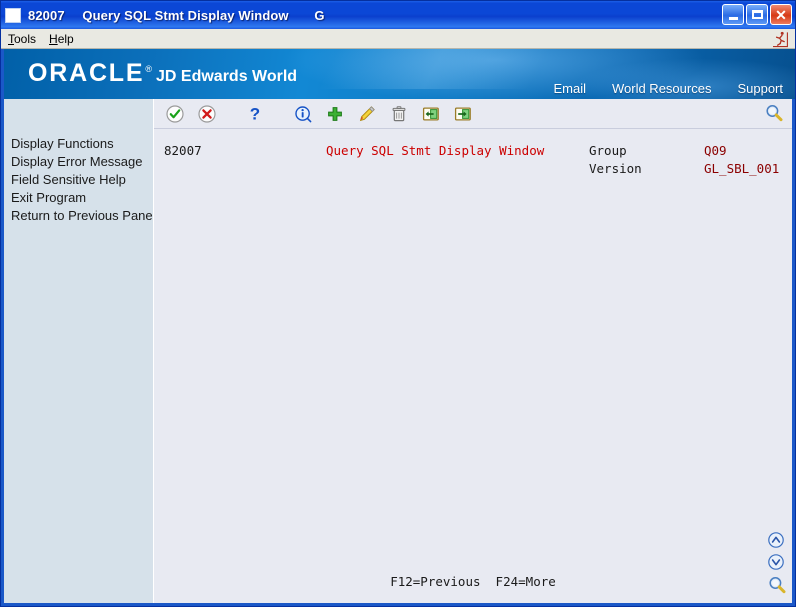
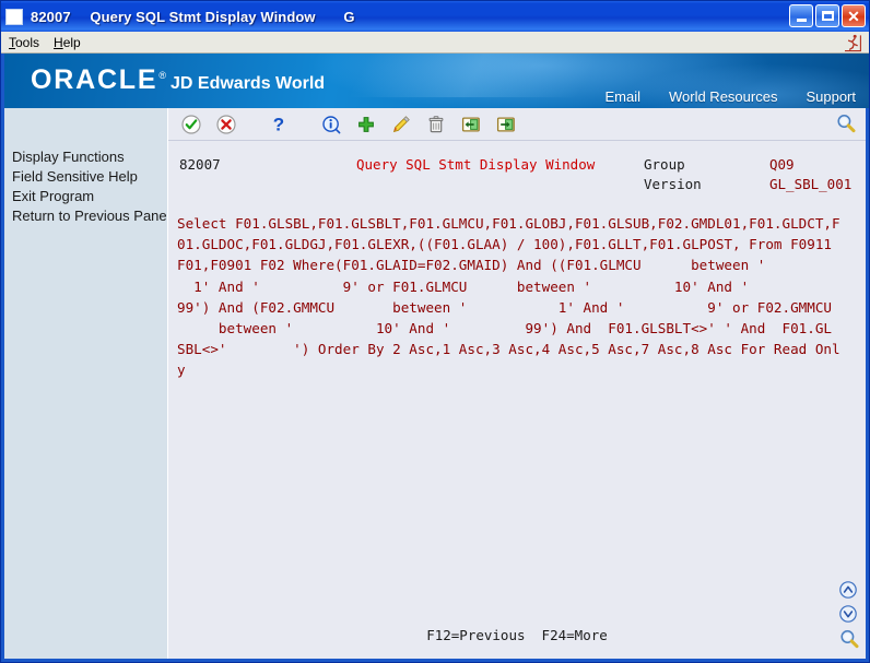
  82007 Query SQL Stmt Display Window G
  ✕
  Tools
  Help
  Display Functions
- Display Error Message
  Field Sensitive Help
  Exit Program
  Return to Previous Pane
  ?
  82007
  Query SQL Stmt Display Window
  Group
  Q09
  Version
  GL_SBL_001
+ Select F01.GLSBL,F01.GLSBLT,F01.GLMCU,F01.GLOBJ,F01.GLSUB,F02.GMDL01,F01.GLDCT,F
+ 01.GLDOC,F01.GLDGJ,F01.GLEXR,((F01.GLAA) / 100),F01.GLLT,F01.GLPOST, From F0911
+ F01,F0901 F02 Where(F01.GLAID=F02.GMAID) And ((F01.GLMCU between '
+ 1' And ' 9' or F01.GLMCU between ' 10' And '
+ 99') And (F02.GMMCU between ' 1' And ' 9' or F02.GMMCU
+ between ' 10' And ' 99') And F01.GLSBLT<>' ' And F01.GL
+ SBL<>' ') Order By 2 Asc,1 Asc,3 Asc,4 Asc,5 Asc,7 Asc,8 Asc For Read Onl
+ y
  F12=Previous F24=More
